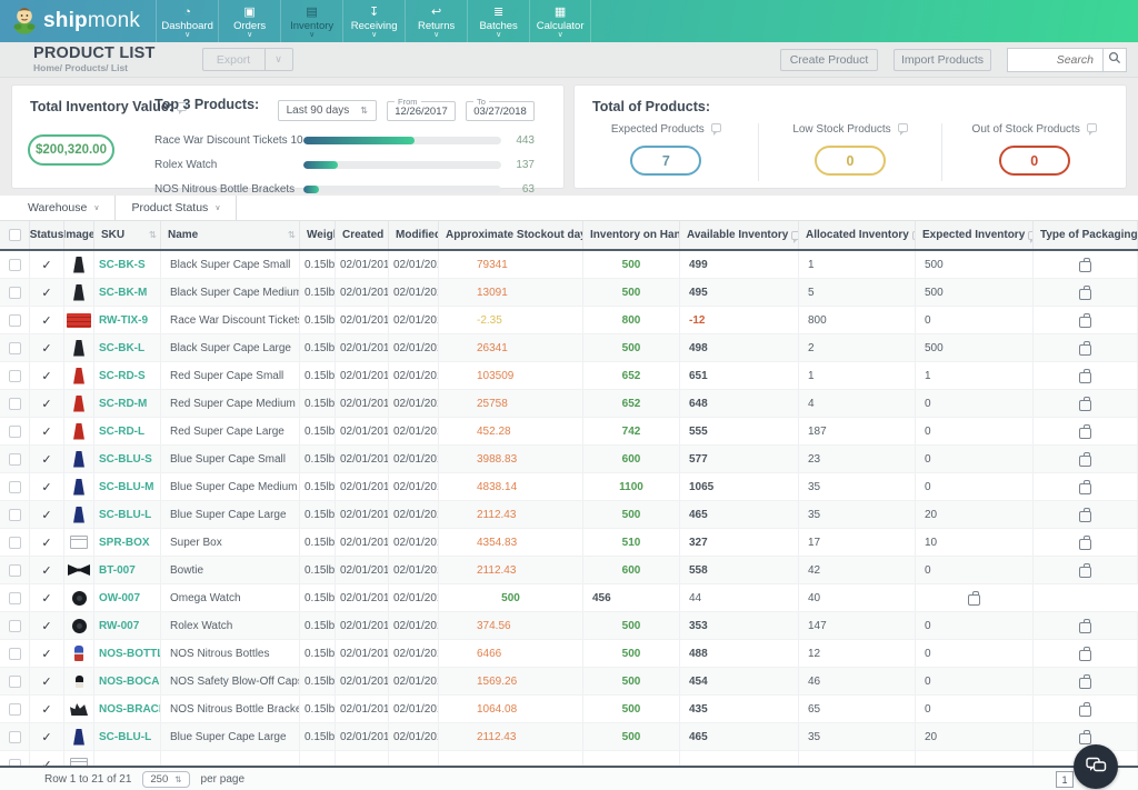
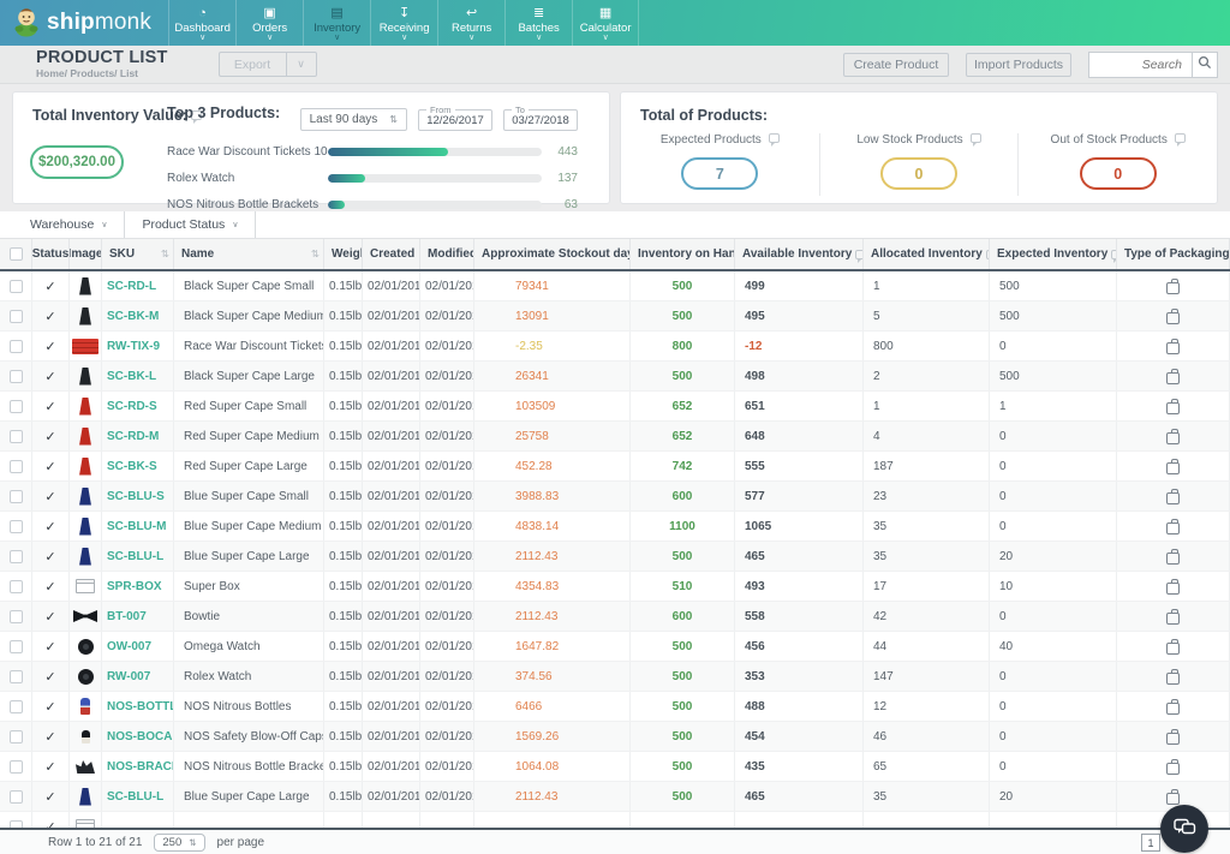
  shipmonk
  ◔
  Dashboard
  ▣
  Orders
  ▤
  Inventory
  ↧
  Receiving
  ↩
  Returns
  ≣
  Batches
  ▦
  Calculator
  PRODUCT LIST
  Home/ Products/ List
  Export
  ∨
  Create Product
  Import Products
  Search
  Total Inventory Value:
  $200,320.00
  Top 3 Products:
  Last 90 days
  ⇅
  From
  12/26/2017
  To
  03/27/2018
  Race War Discount Tickets 10
  443
  Rolex Watch
  137
  NOS Nitrous Bottle Brackets
  63
  Total of Products:
  Expected Products
  7
  Low Stock Products
  0
  Out of Stock Products
  0
  Warehouse
  Product Status
  Status
  Image
  SKU
  ⇅
  Name
  ⇅
  Created
  Modifie
  Approximate Stockout da
  Inventory on Han
  Available Inventory
  Allocated Inventory
  Expected Inventory
  Type of Packaging
  ✓
- SC-BK-S
+ SC-RD-L
  Black Super Cape Small
  0.15lb
  02/01/201
  02/01/20
  79341
  500
  499
  1
  500
  ✓
  SC-BK-M
  Black Super Cape Medium
  0.15lb
  02/01/201
  02/01/20
  13091
  500
  495
  5
  500
  ✓
  RW-TIX-9
  Race War Discount Ticket
  0.15lb
  02/01/201
  02/01/20
  -2.35
  800
  -12
  800
  0
  ✓
  SC-BK-L
  Black Super Cape Large
  0.15lb
  02/01/201
  02/01/20
  26341
  500
  498
  2
  500
  ✓
  SC-RD-S
  Red Super Cape Small
  0.15lb
  02/01/201
  02/01/20
  103509
  652
  651
  1
  1
  ✓
  SC-RD-M
  Red Super Cape Medium
  0.15lb
  02/01/201
  02/01/20
  25758
  652
  648
  4
  0
  ✓
- SC-RD-L
+ SC-BK-S
  Red Super Cape Large
  0.15lb
  02/01/201
  02/01/20
  452.28
  742
  555
  187
  0
  ✓
  SC-BLU-S
  Blue Super Cape Small
  0.15lb
  02/01/201
  02/01/20
  3988.83
  600
  577
  23
  0
  ✓
  SC-BLU-M
  Blue Super Cape Medium
  0.15lb
  02/01/201
  02/01/20
  4838.14
  1100
  1065
  35
  0
  ✓
  SC-BLU-L
  Blue Super Cape Large
  0.15lb
  02/01/201
  02/01/20
  2112.43
  500
  465
  35
  20
  ✓
  SPR-BOX
  Super Box
  0.15lb
  02/01/201
  02/01/20
  4354.83
  510
- 327
+ 493
  17
  10
  ✓
  BT-007
  Bowtie
  0.15lb
  02/01/201
  02/01/20
  2112.43
  600
  558
  42
  0
  ✓
  OW-007
  Omega Watch
  0.15lb
  02/01/201
  02/01/20
+ 1647.82
  500
  456
  44
  40
  ✓
  RW-007
  Rolex Watch
  0.15lb
  02/01/201
  02/01/20
  374.56
  500
  353
  147
  0
  ✓
  NOS-BOTT
  NOS Nitrous Bottles
  0.15lb
  02/01/201
  02/01/20
  6466
  500
  488
  12
  0
  ✓
  NOS-BOCA
  NOS Safety Blow-Off Cap
  0.15lb
  02/01/201
  02/01/20
  1569.26
  500
  454
  46
  0
  ✓
  NOS Nitrous Bottle Bracke
  0.15lb
  02/01/201
  02/01/20
  1064.08
  500
  435
  65
  0
  ✓
  SC-BLU-L
  Blue Super Cape Large
  0.15lb
  02/01/201
  02/01/20
  2112.43
  500
  465
  35
  20
  Row 1 to 21 of 21
  250
  ⇅
  per page
  1
